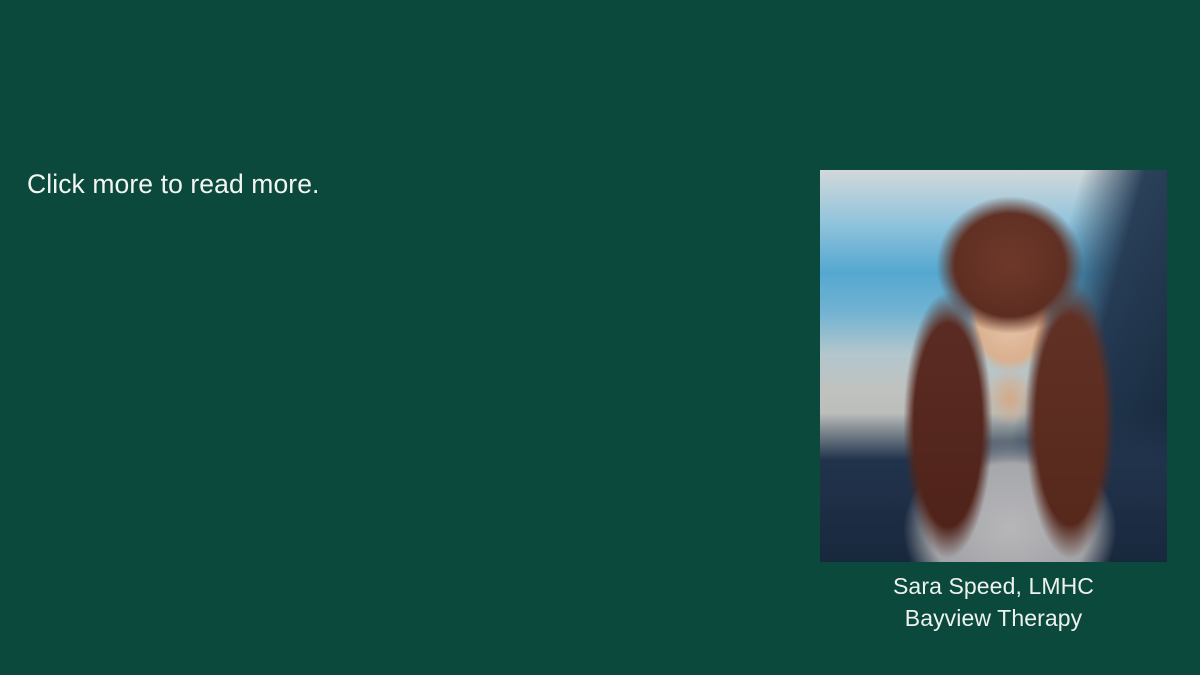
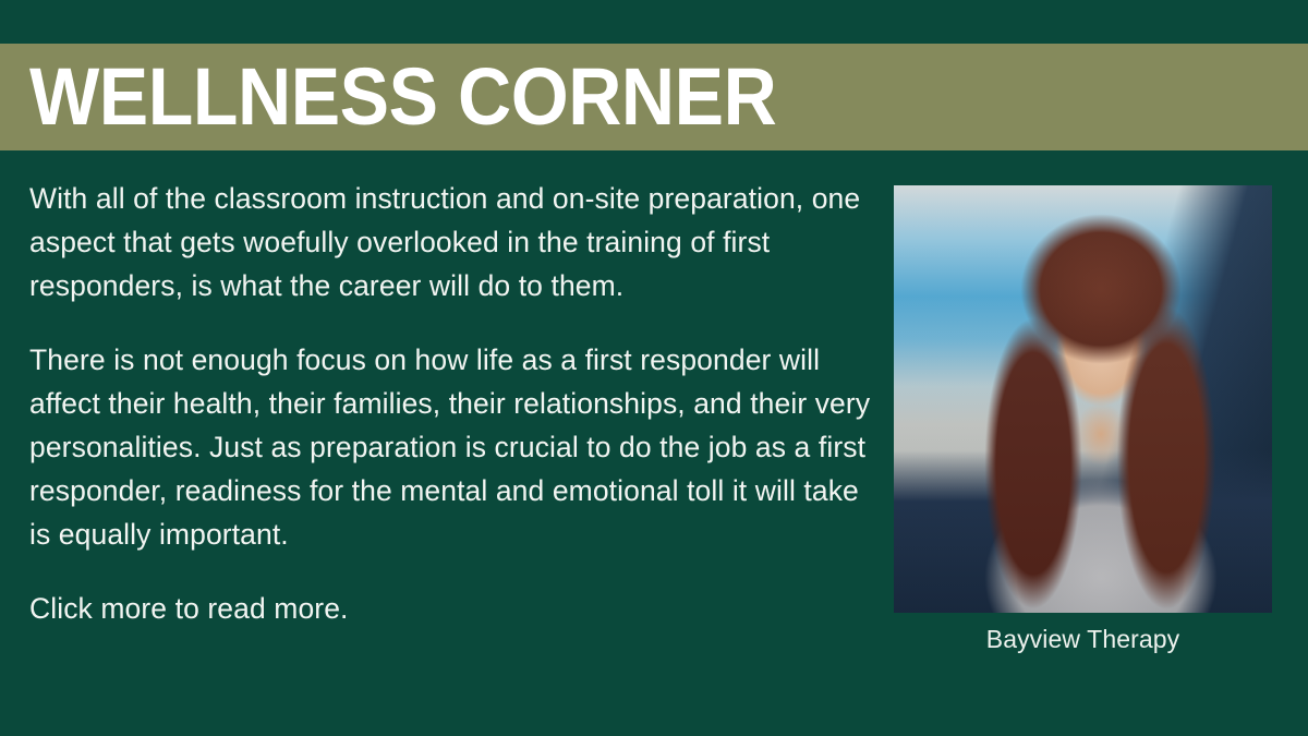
+ WELLNESS CORNER
+ With all of the classroom instruction and on-site preparation, one aspect that gets woefully overlooked in the training of first responders, is what the career will do to them.
+ There is not enough focus on how life as a first responder will affect their health, their families, their relationships, and their very personalities. Just as preparation is crucial to do the job as a first responder, readiness for the mental and emotional toll it will take is equally important.
  Click more to read more.
- Sara Speed, LMHC
  Bayview Therapy
